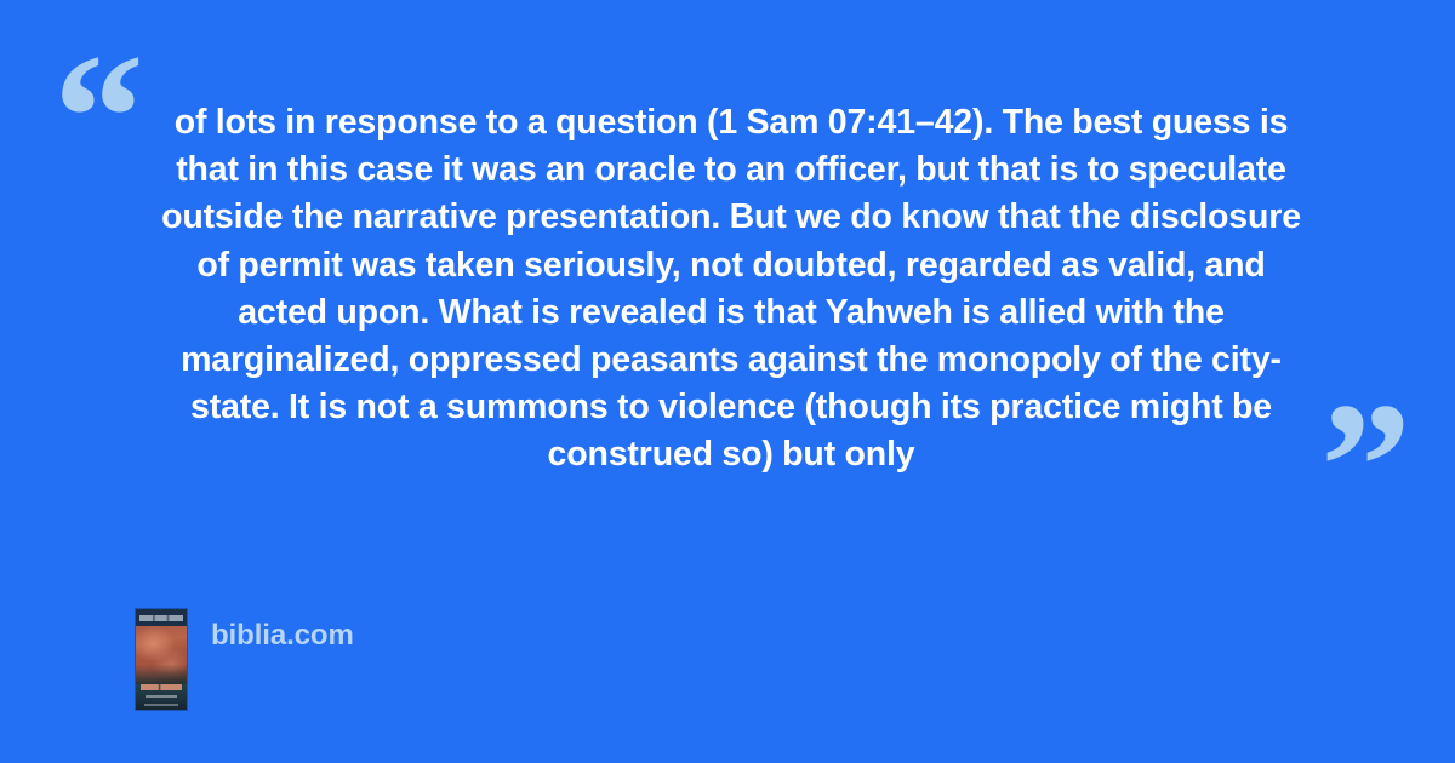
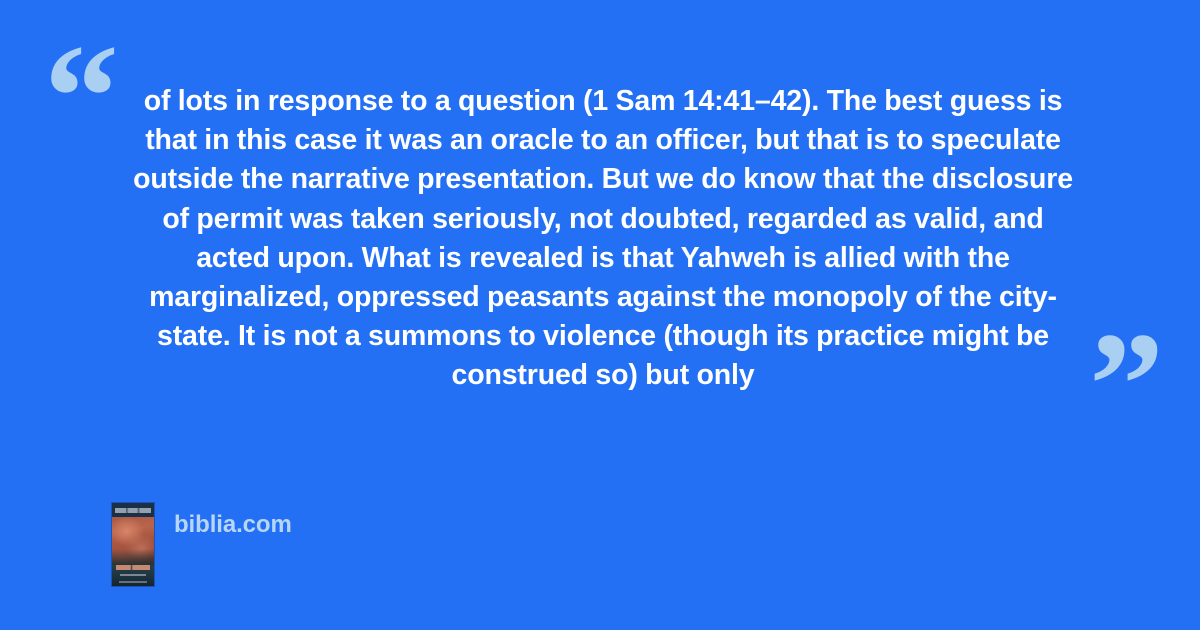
  “
- of lots in response to a question (1 Sam 07:41–42). The best guess is that in this case it was an oracle to an officer, but that is to speculate outside the narrative presentation. But we do know that the disclosure of permit was taken seriously, not doubted, regarded as valid, and acted upon. What is revealed is that Yahweh is allied with the marginalized, oppressed peasants against the monopoly of the city-state. It is not a summons to violence (though its practice might be construed so) but only
+ of lots in response to a question (1 Sam 14:41–42). The best guess is that in this case it was an oracle to an officer, but that is to speculate outside the narrative presentation. But we do know that the disclosure of permit was taken seriously, not doubted, regarded as valid, and acted upon. What is revealed is that Yahweh is allied with the marginalized, oppressed peasants against the monopoly of the city-state. It is not a summons to violence (though its practice might be construed so) but only
  ”
  biblia.com
